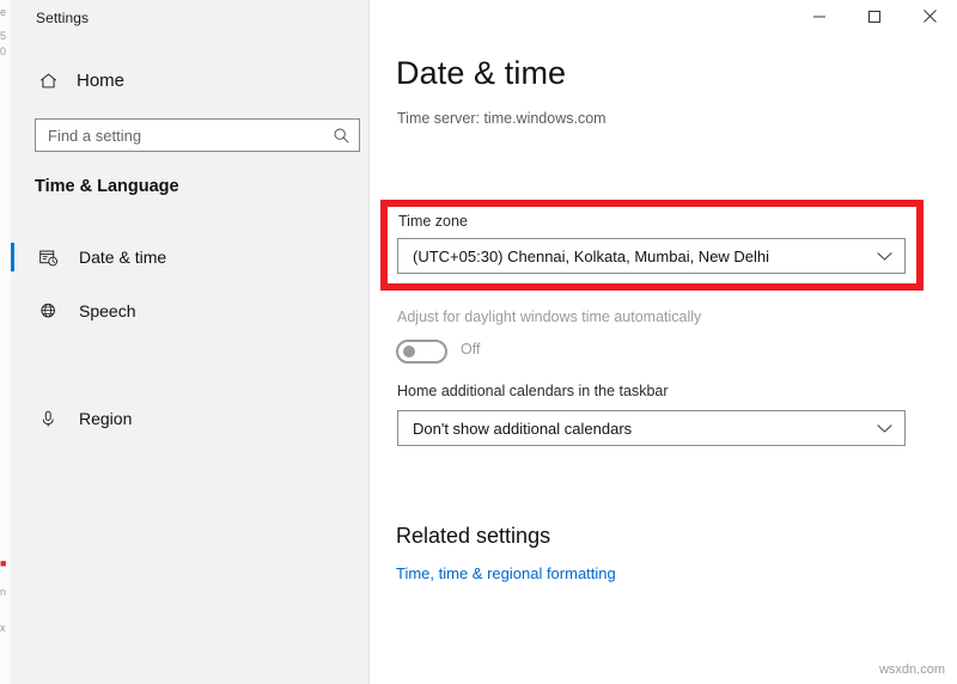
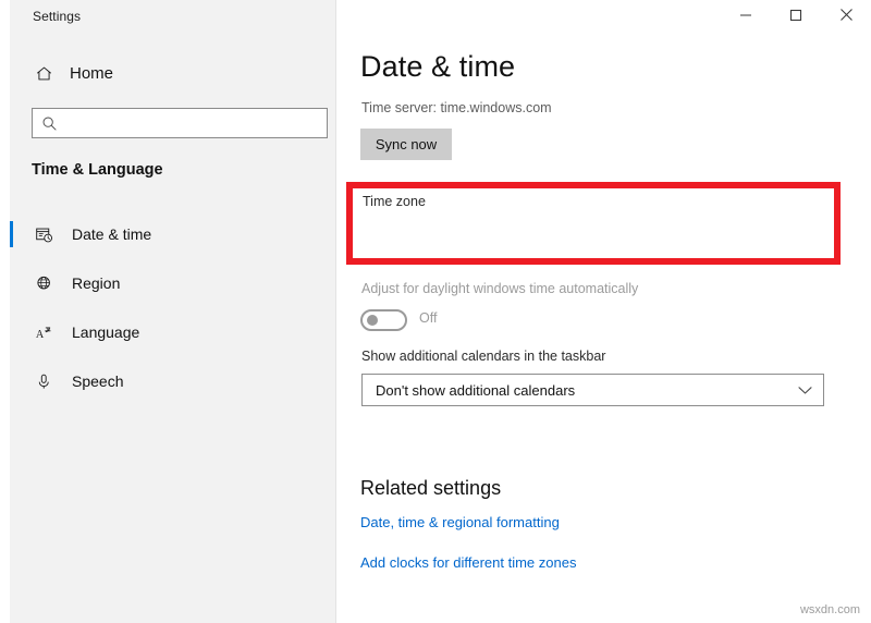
- e
- 5
- 0
- ■
- n
- x
  Settings
  Home
- Find a setting
  Time & Language
  Date & time
- Speech
+ Region
+ A
+ Language
- Region
+ Speech
  Date & time
  Time server: time.windows.com
+ Sync now
  Time zone
- (UTC+05:30) Chennai, Kolkata, Mumbai, New Delhi
  Adjust for daylight windows time automatically
  Off
- Home additional calendars in the taskbar
+ Show additional calendars in the taskbar
  Don't show additional calendars
  Related settings
- Time, time & regional formatting
+ Date, time & regional formatting
+ Add clocks for different time zones
  wsxdn.com
